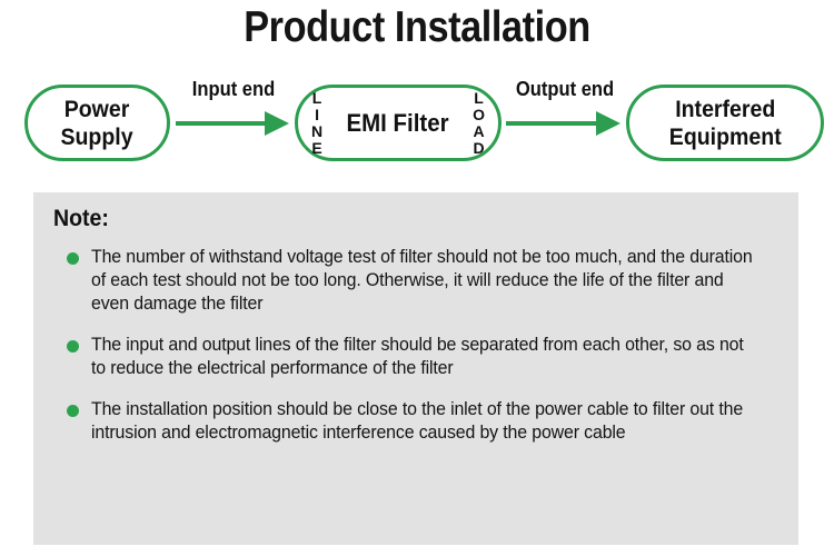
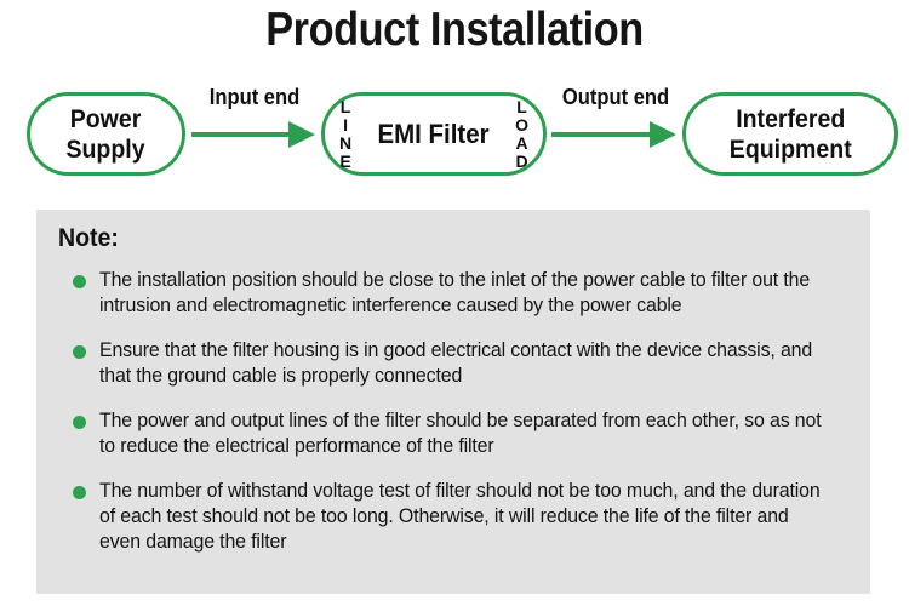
  Product Installation
  Power
  Supply
  Input end
  L
  I
  N
  E
  EMI Filter
  L
  O
  A
  D
  Output end
  Interfered
  Equipment
  Note:
- The number of withstand voltage test of filter should not be too much, and the duration of each test should not be too long. Otherwise, it will reduce the life of the filter and even damage the filter
+ The installation position should be close to the inlet of the power cable to filter out the intrusion and electromagnetic interference caused by the power cable
+ Ensure that the filter housing is in good electrical contact with the device chassis, and that the ground cable is properly connected
- The input and output lines of the filter should be separated from each other, so as not to reduce the electrical performance of the filter
+ The power and output lines of the filter should be separated from each other, so as not to reduce the electrical performance of the filter
- The installation position should be close to the inlet of the power cable to filter out the intrusion and electromagnetic interference caused by the power cable
+ The number of withstand voltage test of filter should not be too much, and the duration of each test should not be too long. Otherwise, it will reduce the life of the filter and even damage the filter
